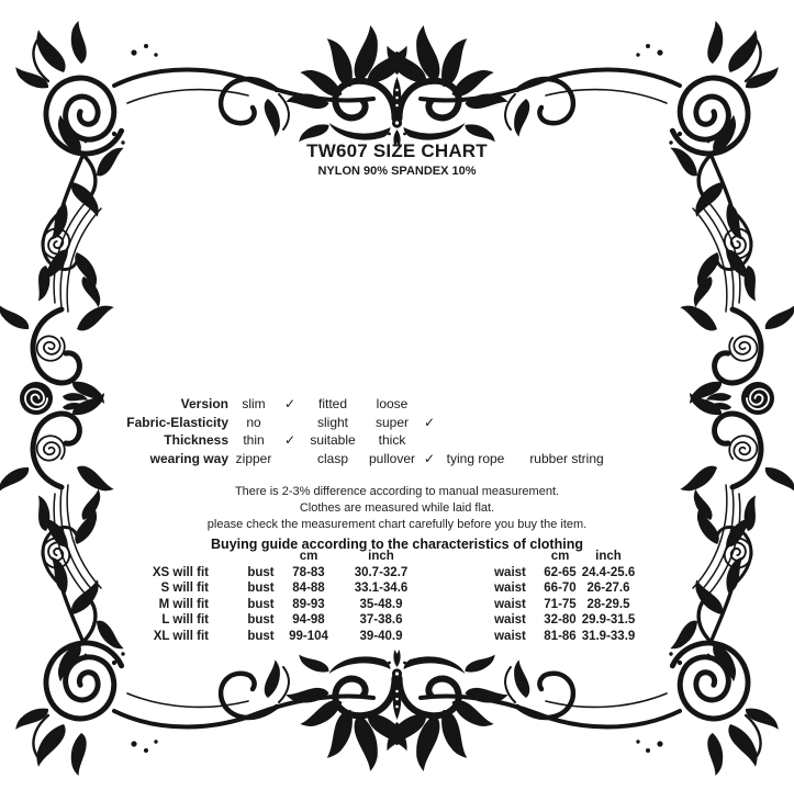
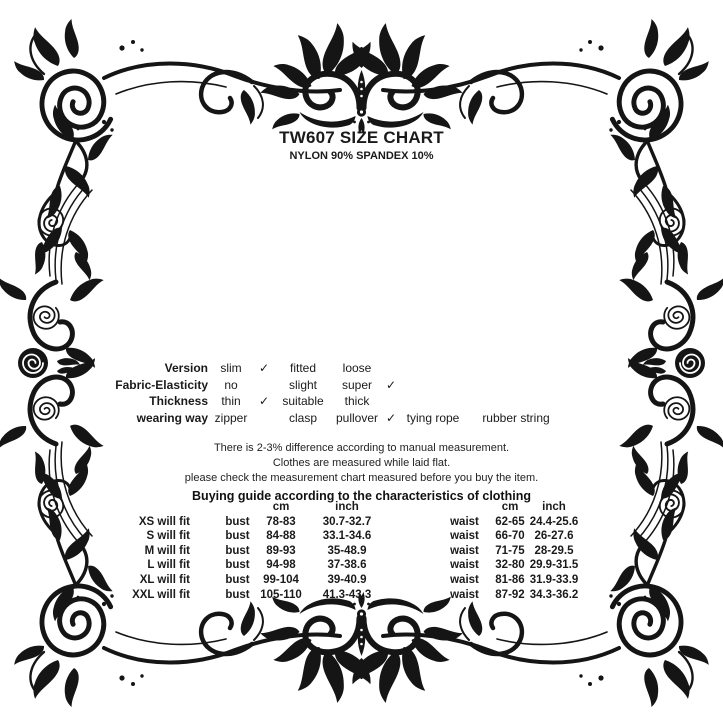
  TW607 SIZE CHART
  NYLON 90% SPANDEX 10%
  Version
  slim
  ✓
  fitted
  loose
  Fabric-Elasticity
  no
  slight
  super
  ✓
  Thickness
  thin
  ✓
  suitable
  thick
  wearing way
  zipper
  clasp
  pullover
  ✓
  tying rope
  rubber string
  There is 2-3% difference according to manual measurement.
  Clothes are measured while laid flat.
- please check the measurement chart carefully before you buy the item.
+ please check the measurement chart measured before you buy the item.
  Buying guide according to the characteristics of clothing
  			cm	inch			cm	inch
  XS will fit		bust	78-83	30.7-32.7		waist	62-65	24.4-25.6
  S will fit		bust	84-88	33.1-34.6		waist	66-70	26-27.6
  M will fit		bust	89-93	35-48.9		waist	71-75	28-29.5
  L will fit		bust	94-98	37-38.6		waist	32-80	29.9-31.5
  XL will fit		bust	99-104	39-40.9		waist	81-86	31.9-33.9
+ XXL will fit		bust	105-110	41.3-43.3		waist	87-92	34.3-36.2
